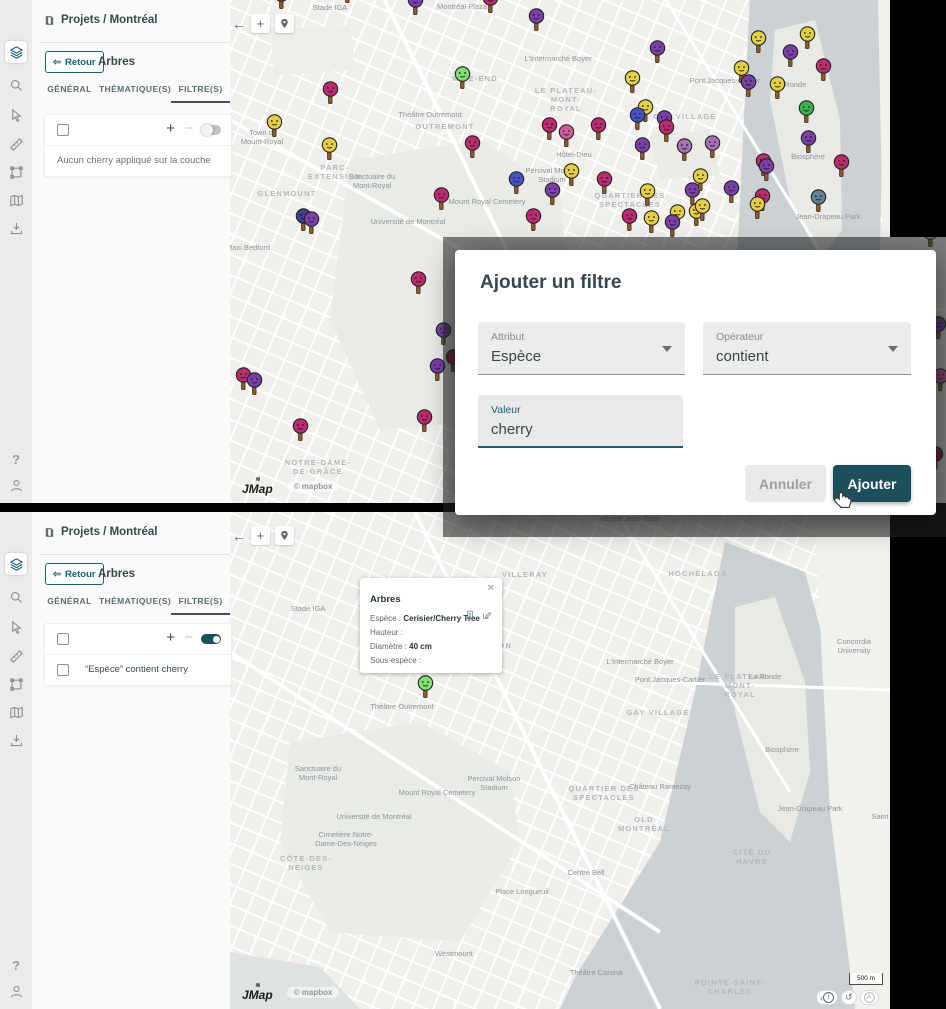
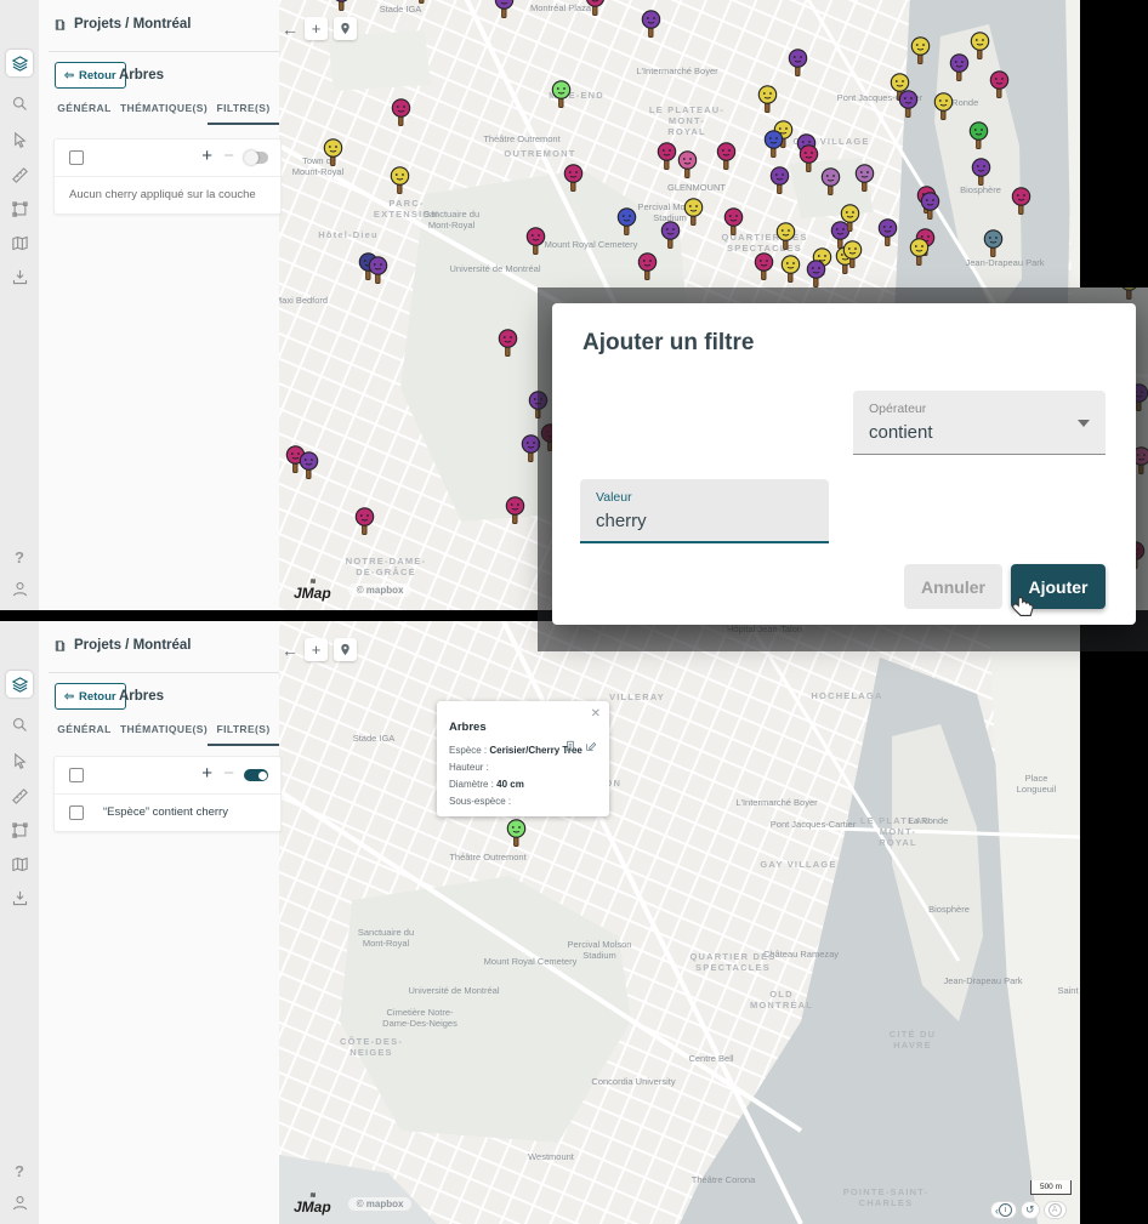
  ←
  +
  JMap
  © mapbox
  Stade IGA
  Montréal Plaza
  L'Intermarché Boyer
  ME-END
  PARC-
  EXTENSION
  LE PLATEAU-
  MONT-
  ROYAL
  Théâtre Outremont
  OUTREMONT
  Town o
  Mount-Royal
  Sanctuaire du
  Mont-Royal
- GLENMOUNT
+ Hôtel-Dieu
  Mount Royal Cemetery
  Université de Montréal
  axi Bedford
  VILLAGE
- Hôtel-Dieu
+ GLENMOUNT
  Percival Mo
  Stadium
  QUARTIERES
  SPECTACES
  Ronde
  Biosphère
  Jean-Drapeau Park
  NOTRE-DAME-
  DE-GRÂCE
  ?
  Projets / Montréal
  ⇦
  Retour
  Arbres
  GÉNÉRAL
  THÉMATIQUE(S)
  FILTRE(S)
  +
  −
  Aucun cherry appliqué sur la couche
  ←
  +
  ✕
  Arbres
  Espèce : Cerisier/Cherry Tree
  Hauteur :
  Diamètre : 40 cm
  Sous-espèce :
  ‹
  ↺
  JMap
  © mapbox
  Hôpital Jean-Talon
  VILLERAY
  Stade IGA
  HOCHELAGA
  L'Intermarché Boyer
  Pont Jacques-Cartier
  LE PLATEAU-
  MONT-
  ROYAL
- Concordia University
+ Place Longueuil
  Théâtre Outremont
  GAY VILLAGE
  Sanctuaire du
  Mont-Royal
  Percival Molson
  Stadium
  Mount Royal Cemetery
  Château Ramezay
  QUARTIER DES
  SPECTACLES
  La Ronde
  Biosphère
  Jean-Drapeau Park
  Université de Montréal
  Cimetière Notre-
  Dame-Des-Neiges
  CÔTE-DES-
  NEIGES
  OLD
  MONTRÉAL
  CITÉ DU
  HAVRE
  Saint
  Centre Bell
- Place Longueuil
+ Concordia University
  Westmount
  Théâtre Corona
  POINTE-SAINT-
  CHARLES
  ?
  Projets / Montréal
  ⇦
  Retour
  Arbres
  GÉNÉRAL
  THÉMATIQUE(S)
  FILTRE(S)
  +
  −
  “Espèce” contient cherry
  Ajouter un filtre
- Attribut
- Espèce
  Opérateur
  contient
  Valeur
  cherry
  Annuler
  Ajouter
